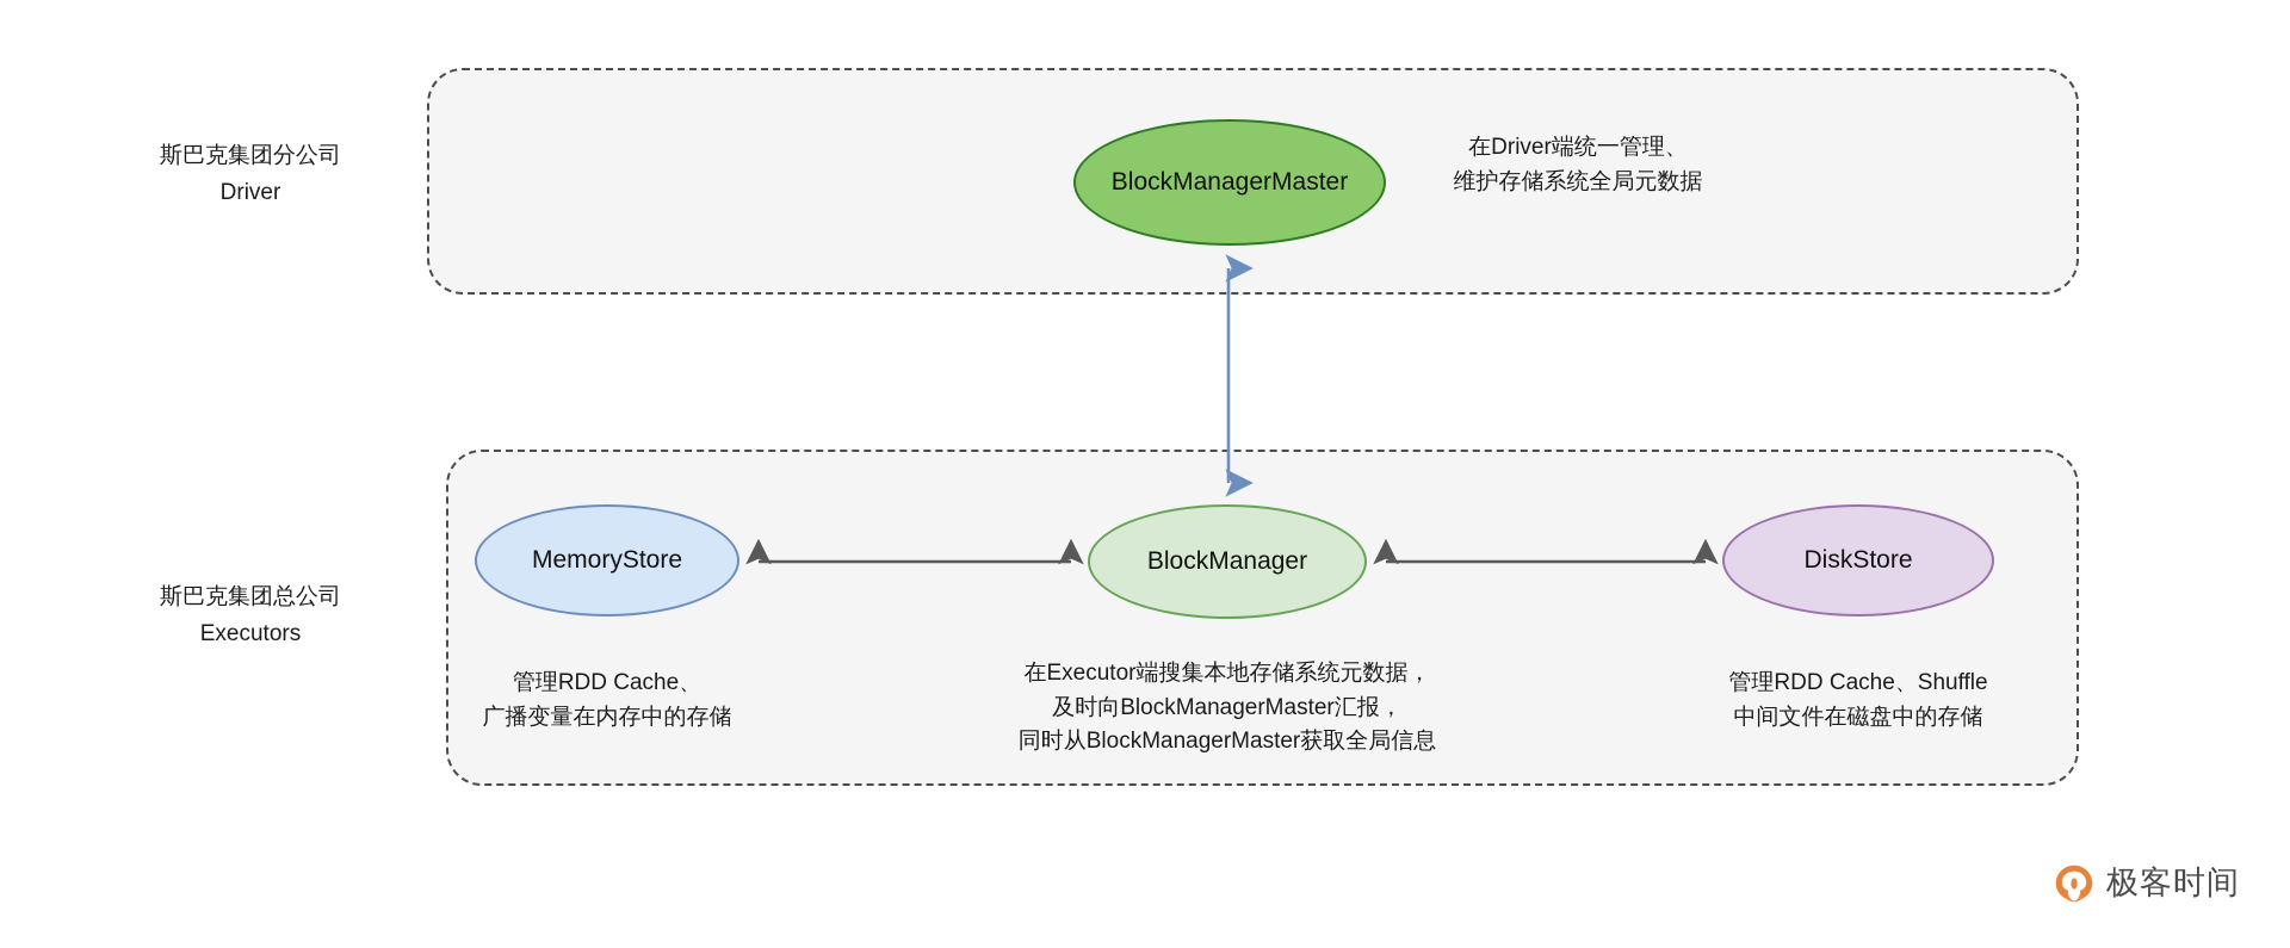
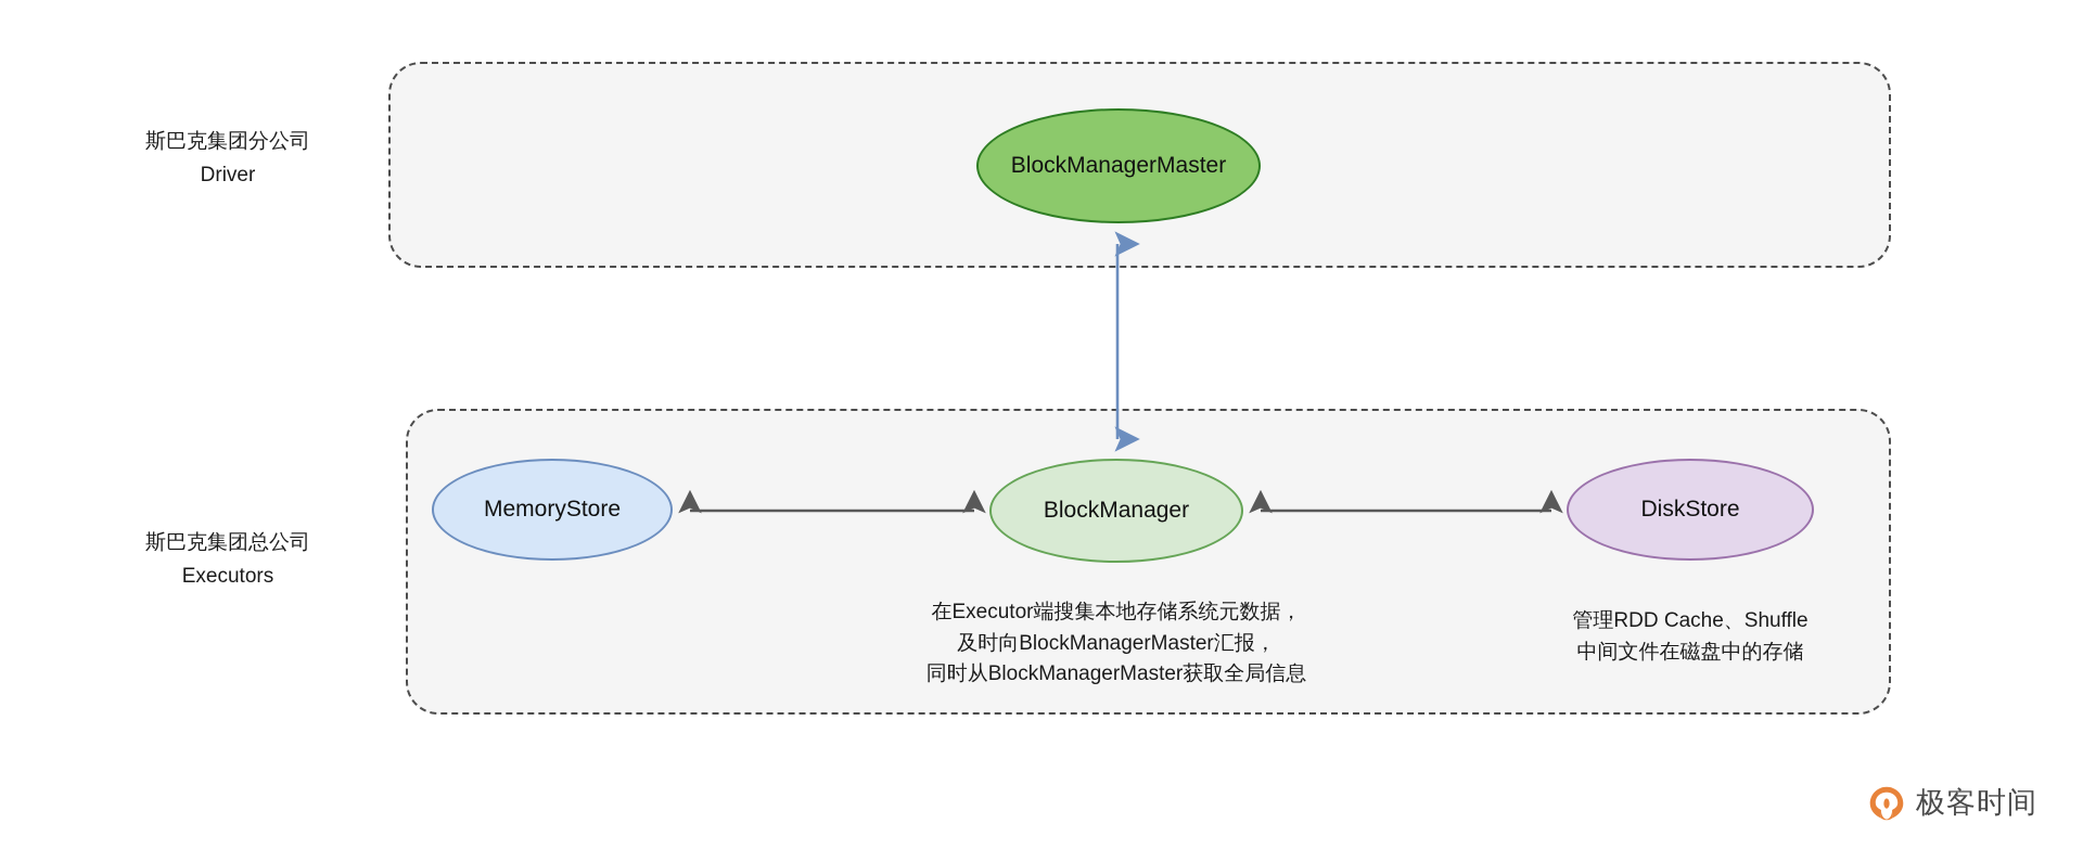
  斯巴克集团分公司
  Driver
  斯巴克集团总公司
  Executors
  BlockManagerMaster
  MemoryStore
  BlockManager
  DiskStore
- 在Driver端统一管理、
- 维护存储系统全局元数据
- 管理RDD Cache、
- 广播变量在内存中的存储
  在Executor端搜集本地存储系统元数据，
  及时向BlockManagerMaster汇报，
  同时从BlockManagerMaster获取全局信息
  管理RDD Cache、Shuffle
  中间文件在磁盘中的存储
  极客时间
